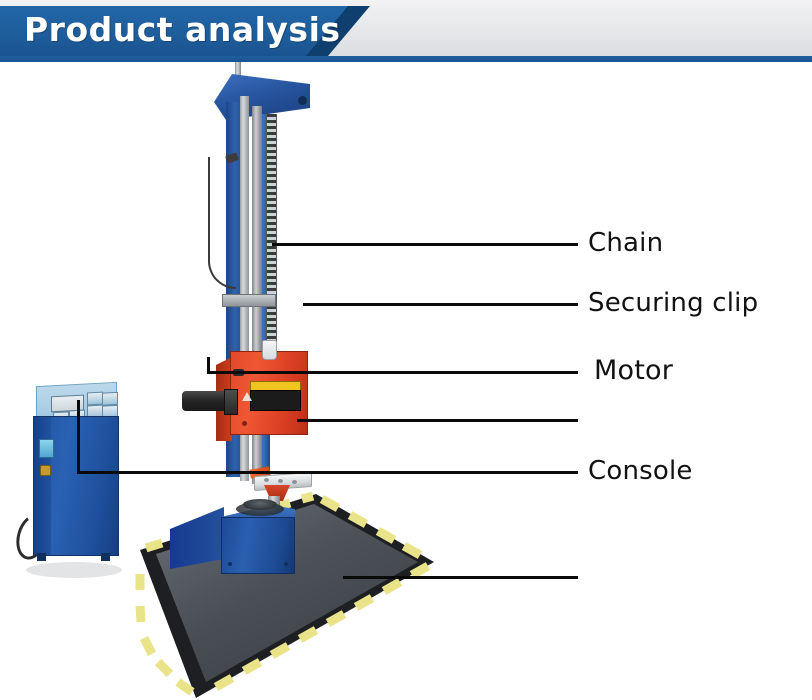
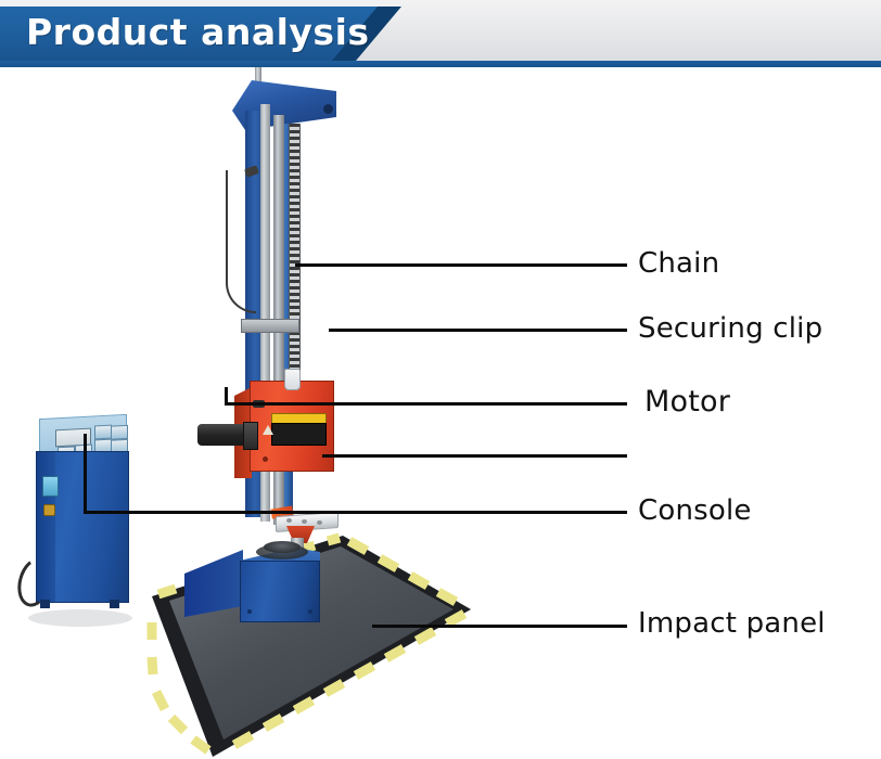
  Product analysis
  Chain
  Securing clip
  Motor
  Console
+ Impact panel
